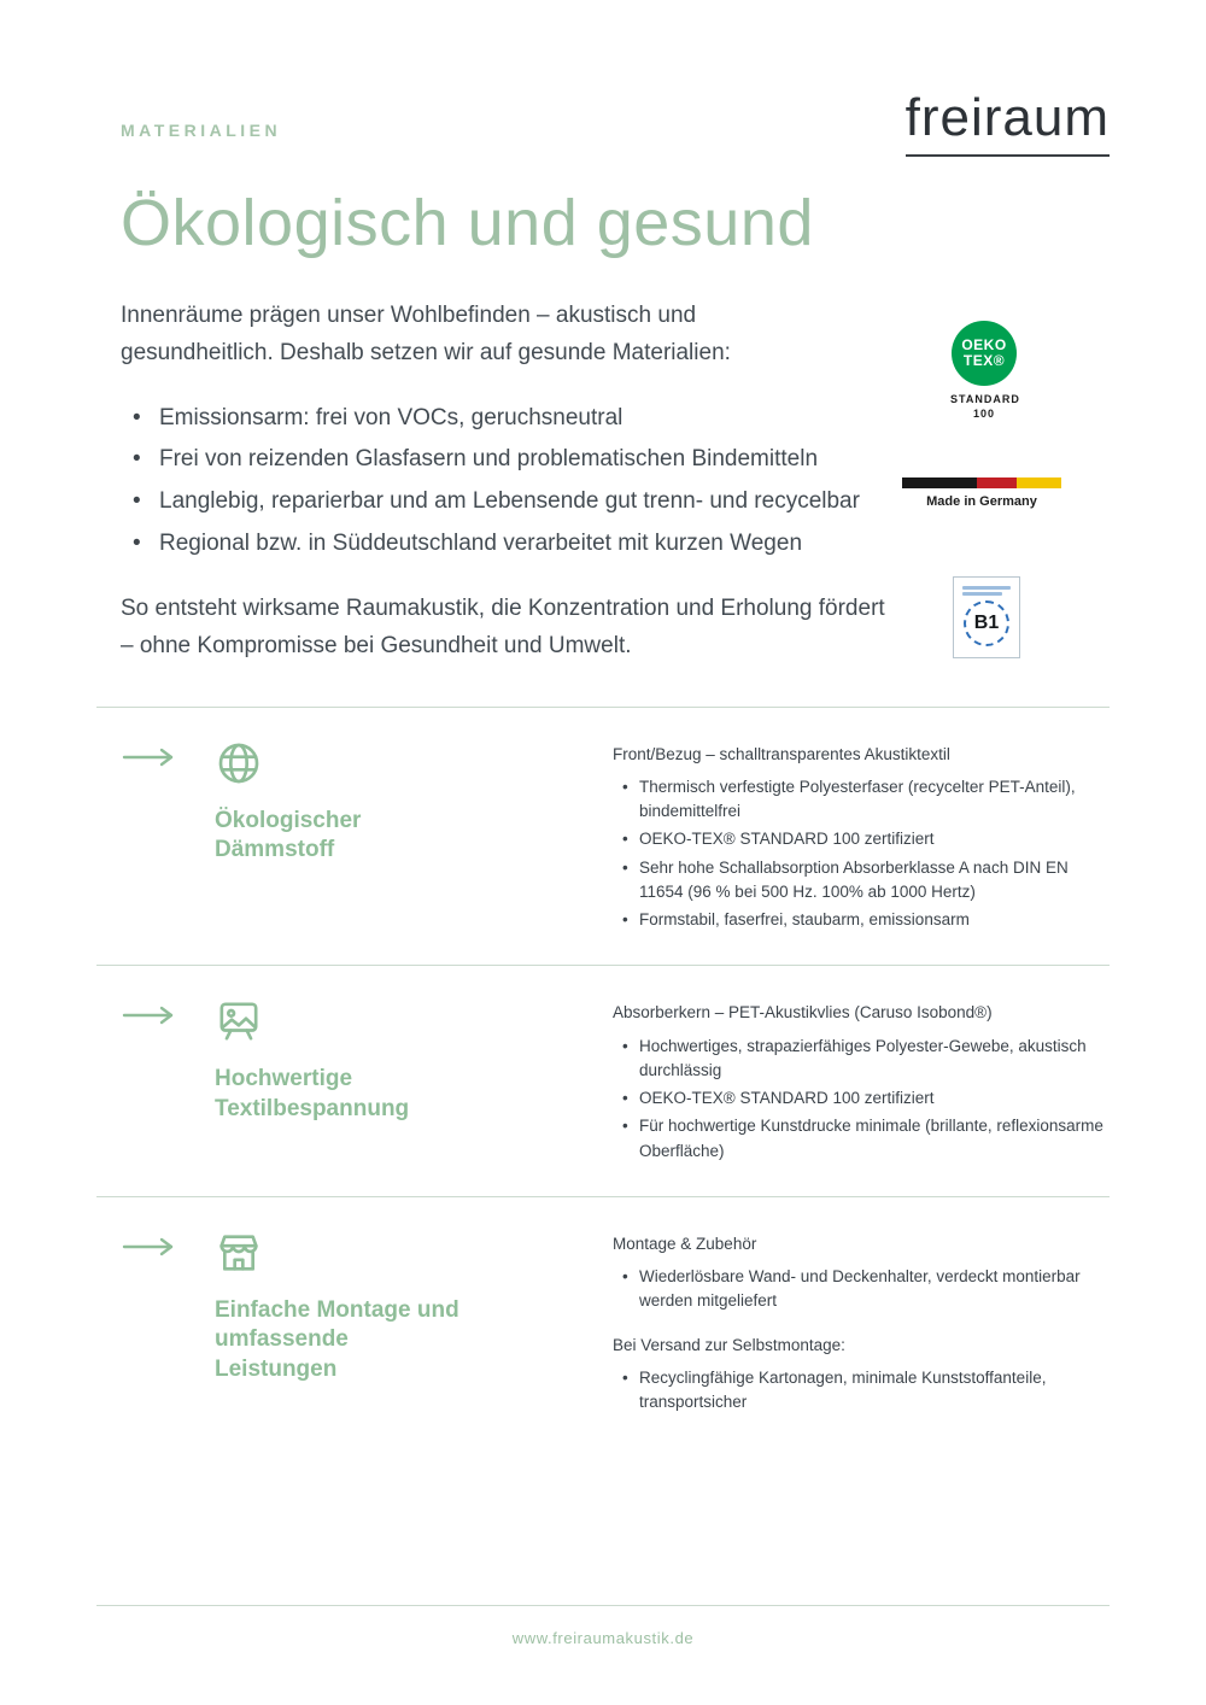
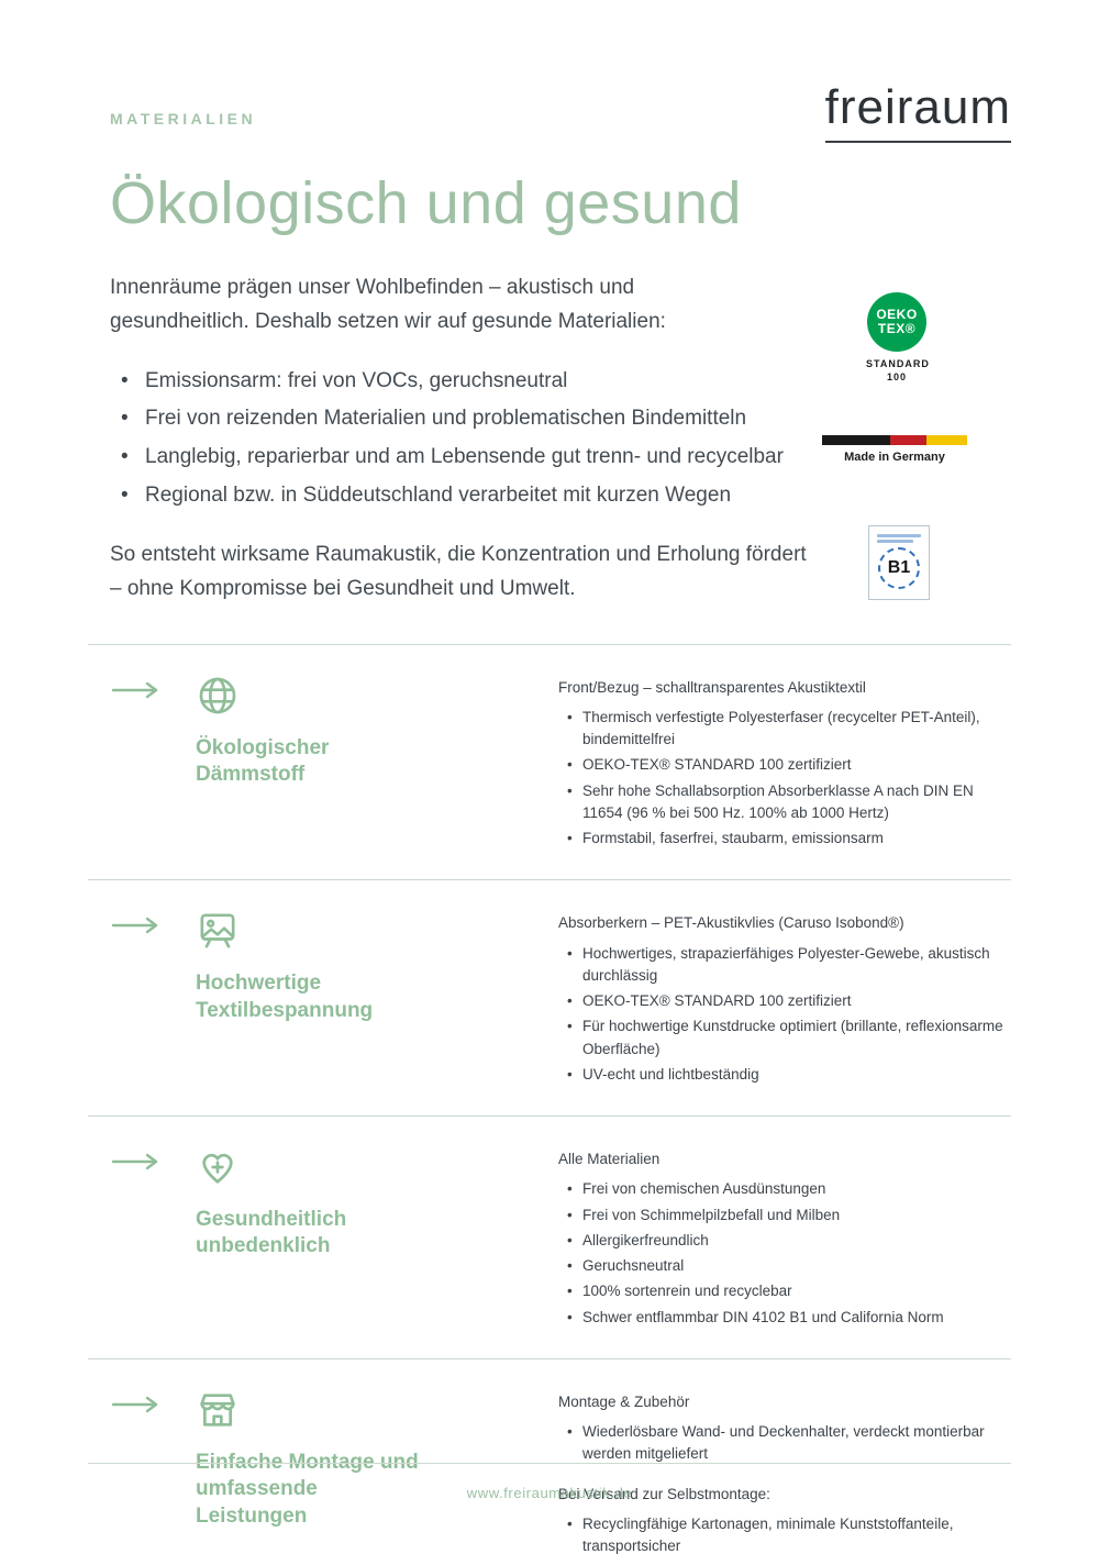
  MATERIALIEN
  freiraum
  Ökologisch und gesund
  Innenräume prägen unser Wohlbefinden – akustisch und gesundheitlich. Deshalb setzen wir auf gesunde Materialien:
  Emissionsarm: frei von VOCs, geruchsneutral
- Frei von reizenden Glasfasern und problematischen Bindemitteln
+ Frei von reizenden Materialien und problematischen Bindemitteln
  Langlebig, reparierbar und am Lebensende gut trenn- und recycelbar
  Regional bzw. in Süddeutschland verarbeitet mit kurzen Wegen
  So entsteht wirksame Raumakustik, die Konzentration und Erholung fördert – ohne Kompromisse bei Gesundheit und Umwelt.
  OEKO
  TEX®
  STANDARD
  100
  Made in Germany
  B1
  Ökologischer Dämmstoff
  Front/Bezug – schalltransparentes Akustiktextil
  Thermisch verfestigte Polyesterfaser (recycelter PET-Anteil), bindemittelfrei
  OEKO-TEX® STANDARD 100 zertifiziert
  Sehr hohe Schallabsorption Absorberklasse A nach DIN EN 11654 (96 % bei 500 Hz. 100% ab 1000 Hertz)
  Formstabil, faserfrei, staubarm, emissionsarm
  Hochwertige Textilbespannung
  Absorberkern – PET-Akustikvlies (Caruso Isobond®)
  Hochwertiges, strapazierfähiges Polyester-Gewebe, akustisch durchlässig
  OEKO-TEX® STANDARD 100 zertifiziert
- Für hochwertige Kunstdrucke minimale (brillante, reflexionsarme Oberfläche)
+ Für hochwertige Kunstdrucke optimiert (brillante, reflexionsarme Oberfläche)
+ UV-echt und lichtbeständig
+ Gesundheitlich unbedenklich
+ Alle Materialien
+ Frei von chemischen Ausdünstungen
+ Frei von Schimmelpilzbefall und Milben
+ Allergikerfreundlich
+ Geruchsneutral
+ 100% sortenrein und recyclebar
+ Schwer entflammbar DIN 4102 B1 und California Norm
  Einfache Montage und umfassende Leistungen
  Montage & Zubehör
  Wiederlösbare Wand- und Deckenhalter, verdeckt montierbar werden mitgeliefert
  Bei Versand zur Selbstmontage:
  Recyclingfähige Kartonagen, minimale Kunststoffanteile, transportsicher
  www.freiraumakustik.de
